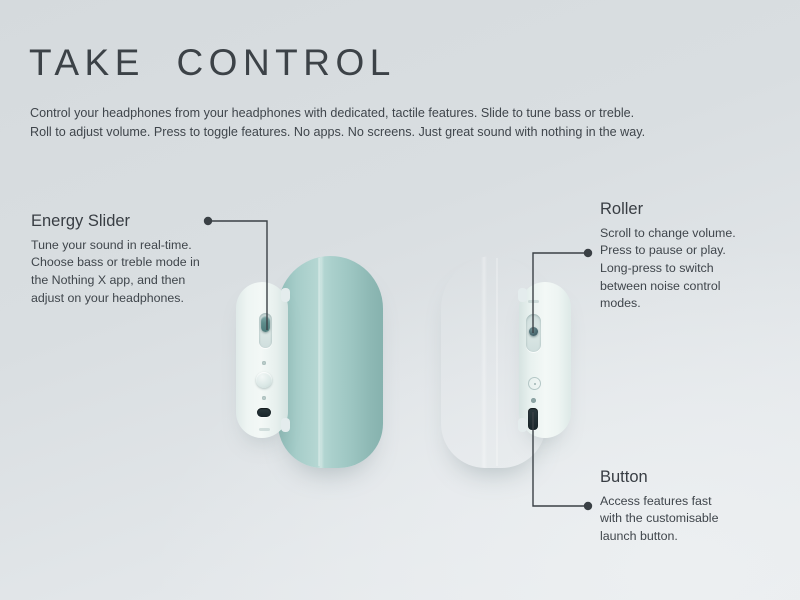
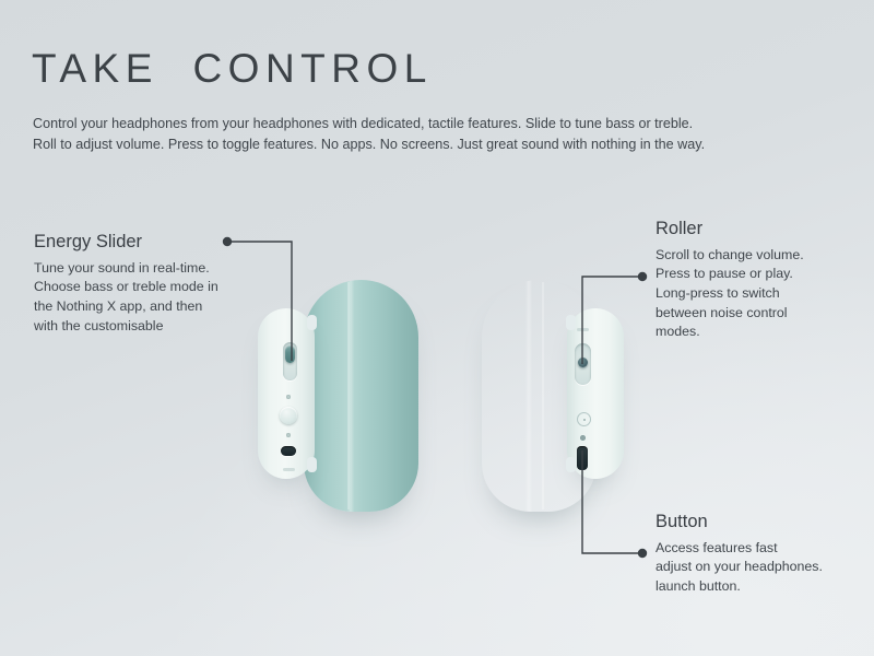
  TAKE CONTROL
  Control your headphones from your headphones with dedicated, tactile features. Slide to tune bass or treble.
  Roll to adjust volume. Press to toggle features. No apps. No screens. Just great sound with nothing in the way.
  Energy Slider
  Tune your sound in real-time.
  Choose bass or treble mode in
  the Nothing X app, and then
- adjust on your headphones.
+ with the customisable
  Roller
  Scroll to change volume.
  Press to pause or play.
  Long-press to switch
  between noise control
  modes.
  Button
  Access features fast
- with the customisable
+ adjust on your headphones.
  launch button.
